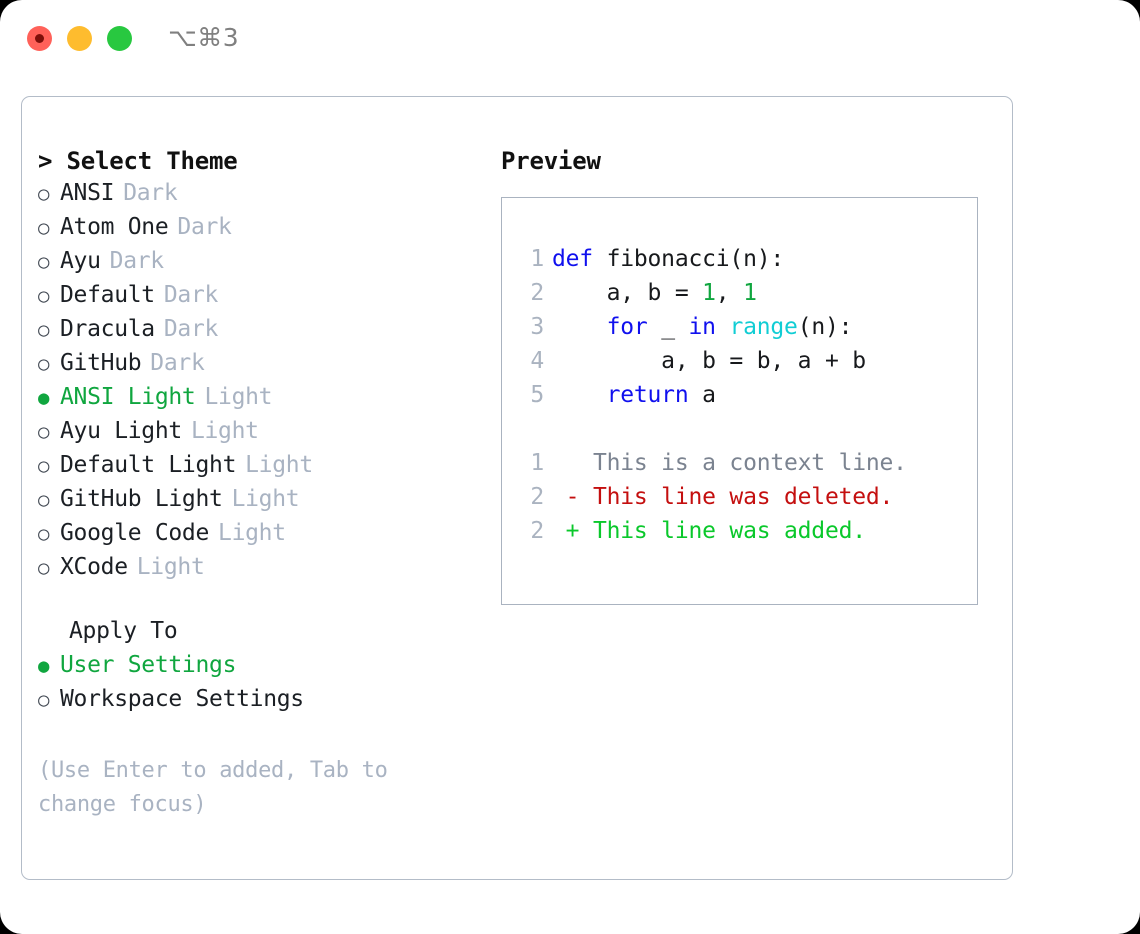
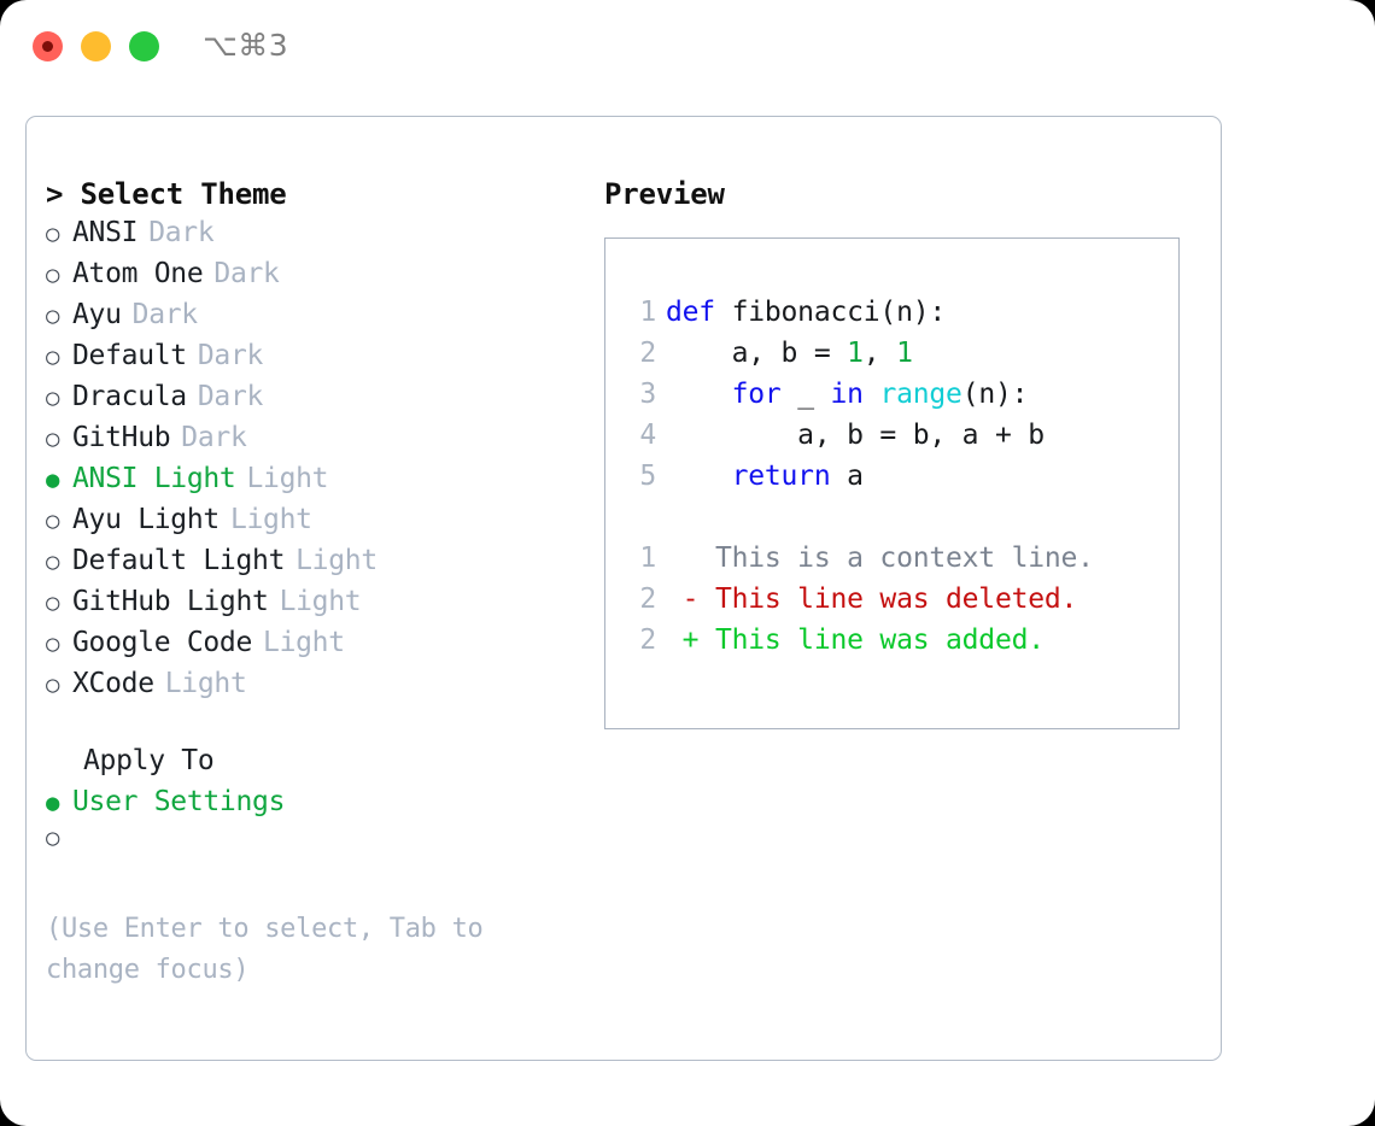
  ⌥⌘3
  > Select Theme
  ○
  ANSI
  Dark
  ○
  Atom One
  Dark
  ○
  Ayu
  Dark
  ○
  Default
  Dark
  ○
  Dracula
  Dark
  ○
  GitHub
  Dark
  ●
  ANSI Light
  Light
  ○
  Ayu Light
  Light
  ○
  Default Light
  Light
  ○
  GitHub Light
  Light
  ○
  Google Code
  Light
  ○
  XCode
  Light
  Apply To
  ●
  User Settings
  ○
- Workspace Settings
- (Use Enter to added, Tab to change focus)
+ (Use Enter to select, Tab to change focus)
  Preview
  1 def fibonacci(n):
  2 a, b = 1, 1
  3 for _ in range(n):
  4 a, b = b, a + b
  5 return a
  1 This is a context line.
  2 - This line was deleted.
  2 + This line was added.
